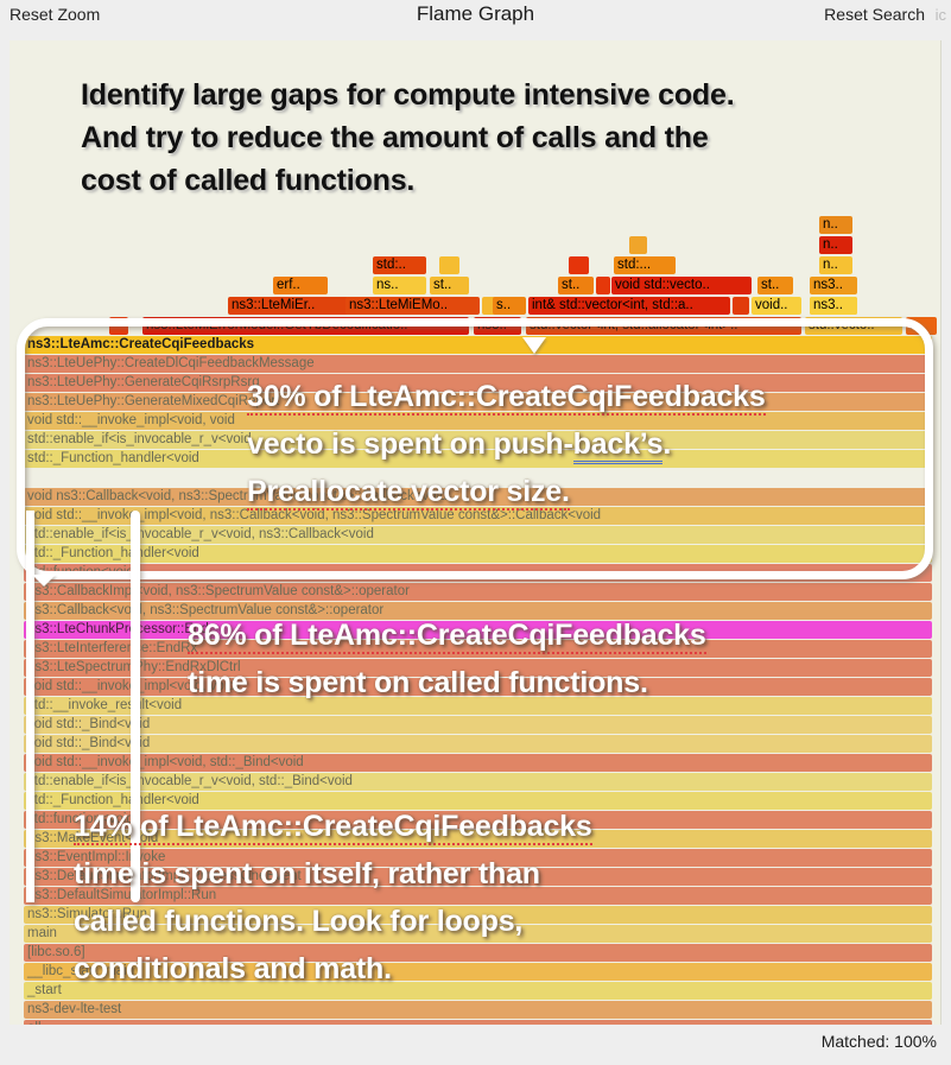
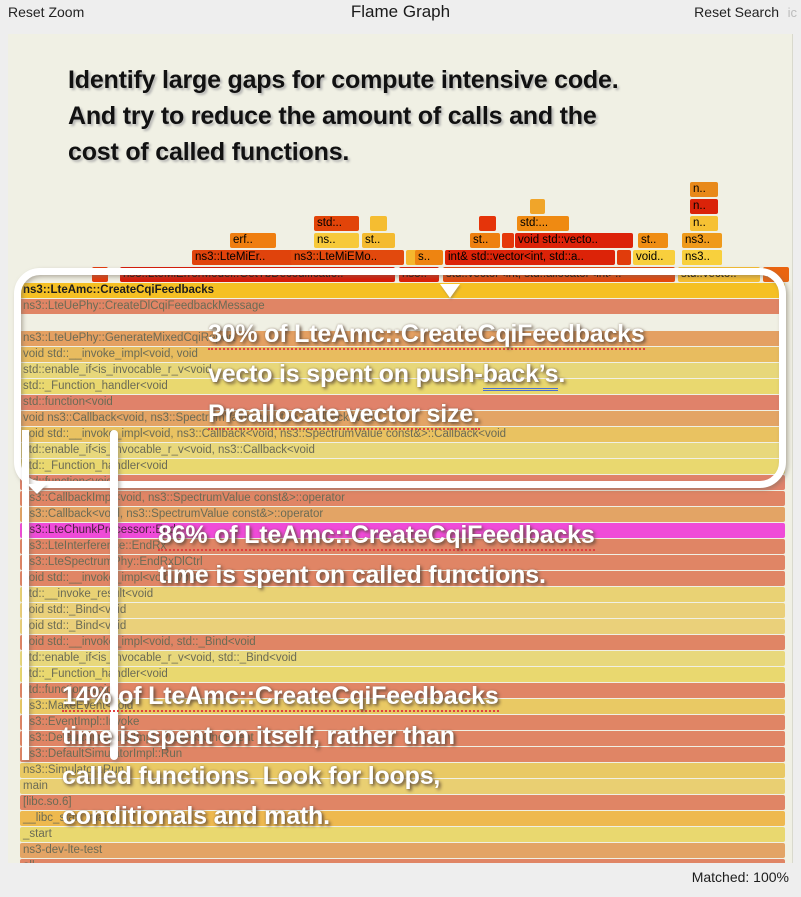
  Reset Zoom
  Flame Graph
  Reset Search
  ic
  n..
  n..
  n..
  std:..
  std:...
  ns3..
  erf..
  ns..
  st..
  st..
  void std::vecto..
  st..
  ns3::LteMiEr..
  ns3::LteMiEMo..
  s..
  int& std::vector<int, std::a..
  void..
  ns3..
  ns3::LteMiErrorModel::GetTbDecodificatio..
  ns3..
  std::vector<int, std::allocator<int>..
  std::vecto..
  s..
  ns3::LteAmc::CreateCqiFeedbacks
  ns3::LteUePhy::CreateDlCqiFeedbackMessage
- ns3::LteUePhy::GenerateCqiRsrpRsrq
  ns3::LteUePhy::GenerateMixedCqiReport
  void std::__invoke_impl<void, void
  std::enable_if<is_invocable_r_v<void
  std::_Function_handler<void
+ std::function<void
  void ns3::Callback<void, ns3::SpectrumValue const&>::Callback<void
  void std::__invok_impl<void, ns3::Callback<void, ns3::SpectrumValue const&>::Callback<void
  std::enable_if<isnvocable_r_v<void, ns3::Callback<void
  std::_Function_hdler<void
  std::function<voi
  ns3::CallbackImpvoid, ns3::SpectrumValue const&>::operator
  ns3::Callback<vo, ns3::SpectrumValue const&>::operator
  ns3::LteChunkPressor::End
  ns3::LteInterferee::EndRx
  ns3::LteSpectrumhy::EndRxDlCtrl
  void std::__invok_impl<void, void
  std::__invoke_relt<void
  void std::_Bind<vid
  void std::_Bind<vid
  void std::__invok_impl<void, std::_Bind<void
  std::enable_if<isnvocable_r_v<void, std::_Bind<void
  std::_Function_hdler<void
  std::function<voi
  ns3::MakeEvent<oid
  ns3::EventImpl::Ioke
  ns3::DefaultSimutorImpl::ProcessOneEvent
  ns3::DefaultSimutorImpl::Run
  ns3::Simulator::Run
  main
  [libc.so.6]
  __libc_start_main
  _start
  ns3-dev-lte-test
  Matched: 100%
  Identify large gaps for compute intensive code.
  And try to reduce the amount of calls and the
  cost of called functions.
  30% of LteAmc::CreateCqiFeedbacks
  vecto is spent on push-back’s.
  Preallocate vector size.
  86% of LteAmc::CreateCqiFeedbacks
  time is spent on called functions.
  14% of LteAmc::CreateCqiFeedbacks
  time is spent on itself, rather than
  called functions. Look for loops,
  conditionals and math.
